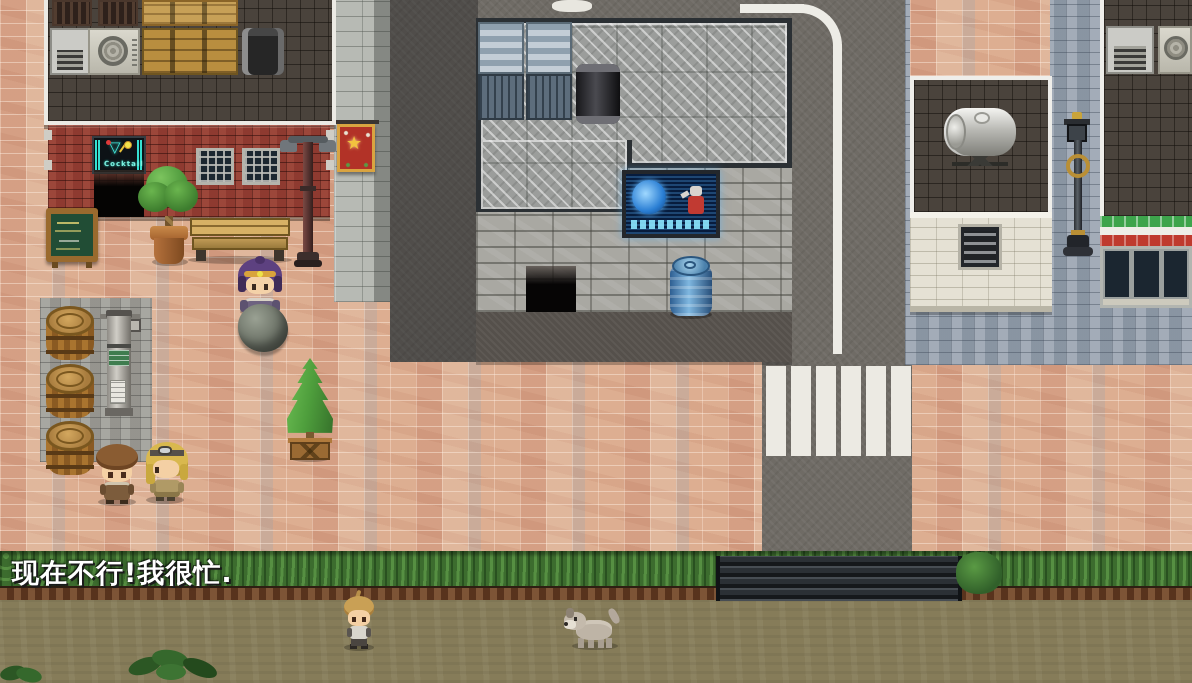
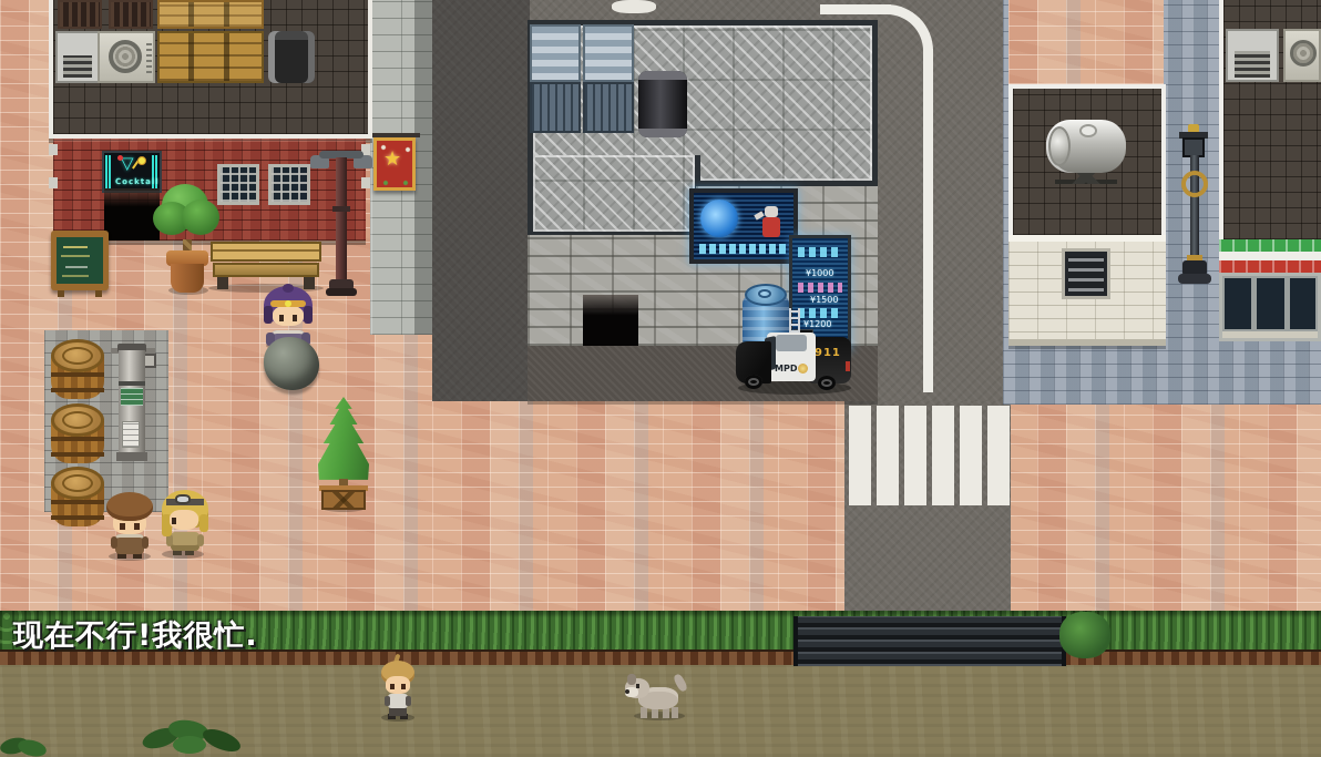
  ★
  ▽
  Cocktail
+ ¥1000
+ ¥1500
+ ¥1200
+ 911
+ MPD
  现在不行!我很忙.
